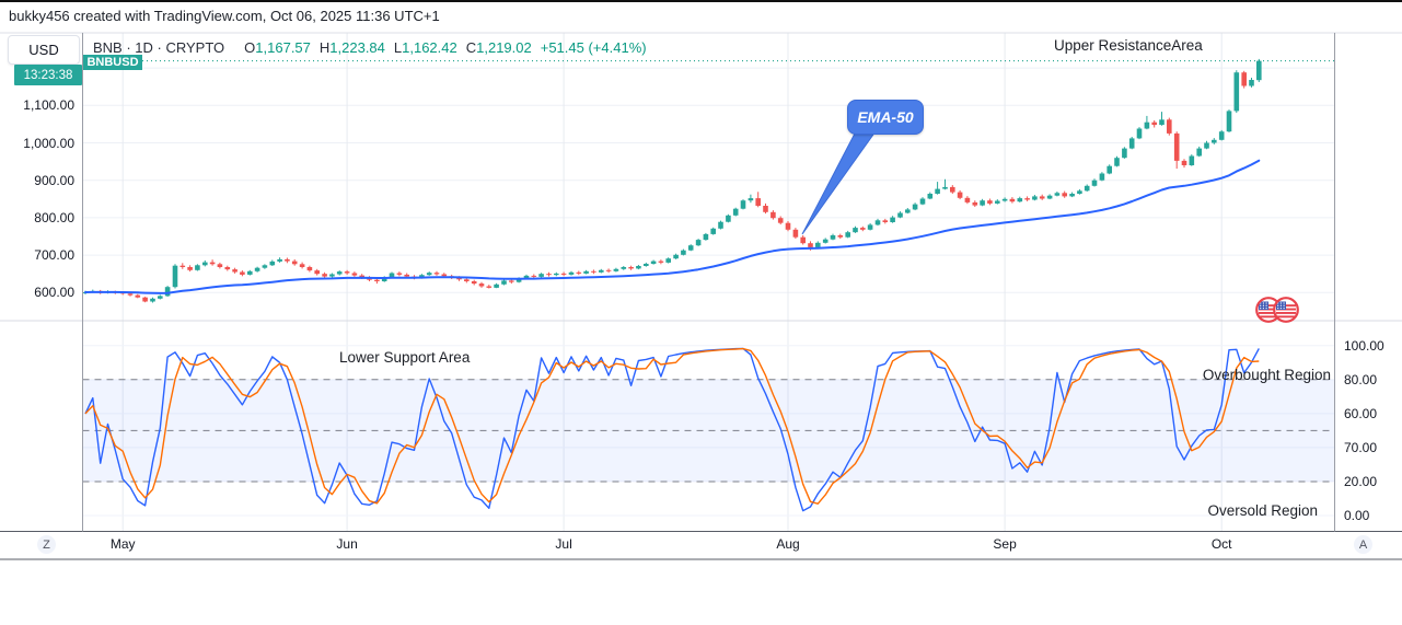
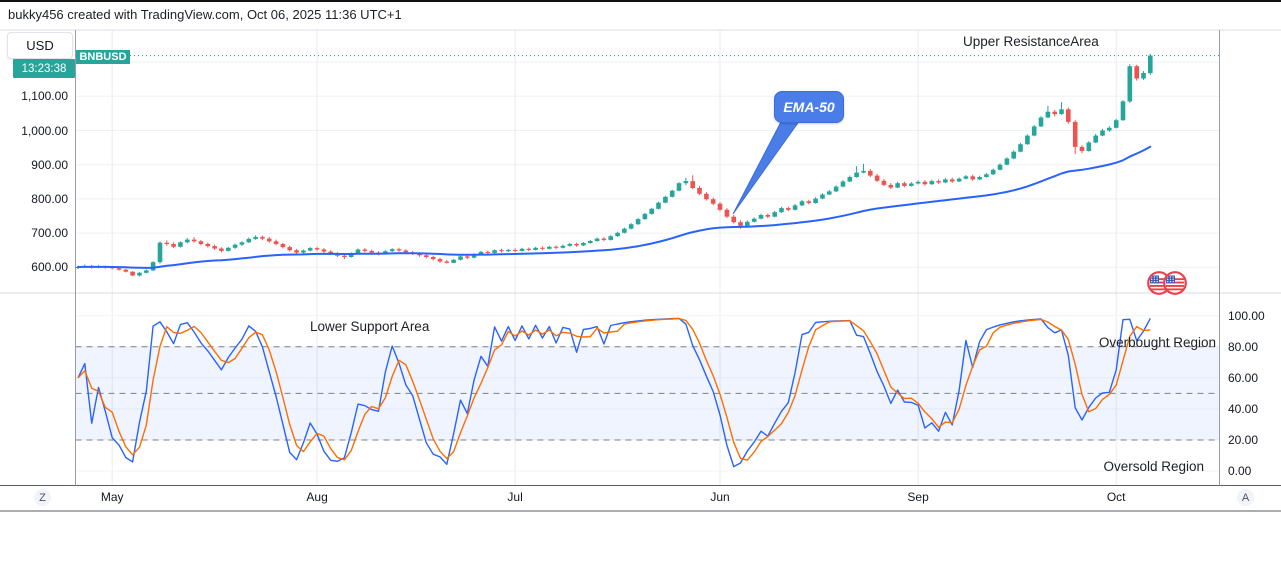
  bukky456 created with TradingView.com, Oct 06, 2025 11:36 UTC+1
  USD
  13:23:38
  BNBUSD
- BNB · 1D · CRYPTO O1,167.57 H1,223.84 L1,162.42 C1,219.02 +51.45 (+4.41%)
  Upper ResistanceArea
  Lower Support Area
  Overbought Region
  Oversold Region
  EMA-50
  Z
  A
  1,100.00
  1,000.00
  900.00
  800.00
  700.00
  600.00
  100.00
  80.00
  60.00
- 70.00
+ 40.00
  20.00
  0.00
  May
- Jun
+ Aug
  Jul
- Aug
+ Jun
  Sep
  Oct
